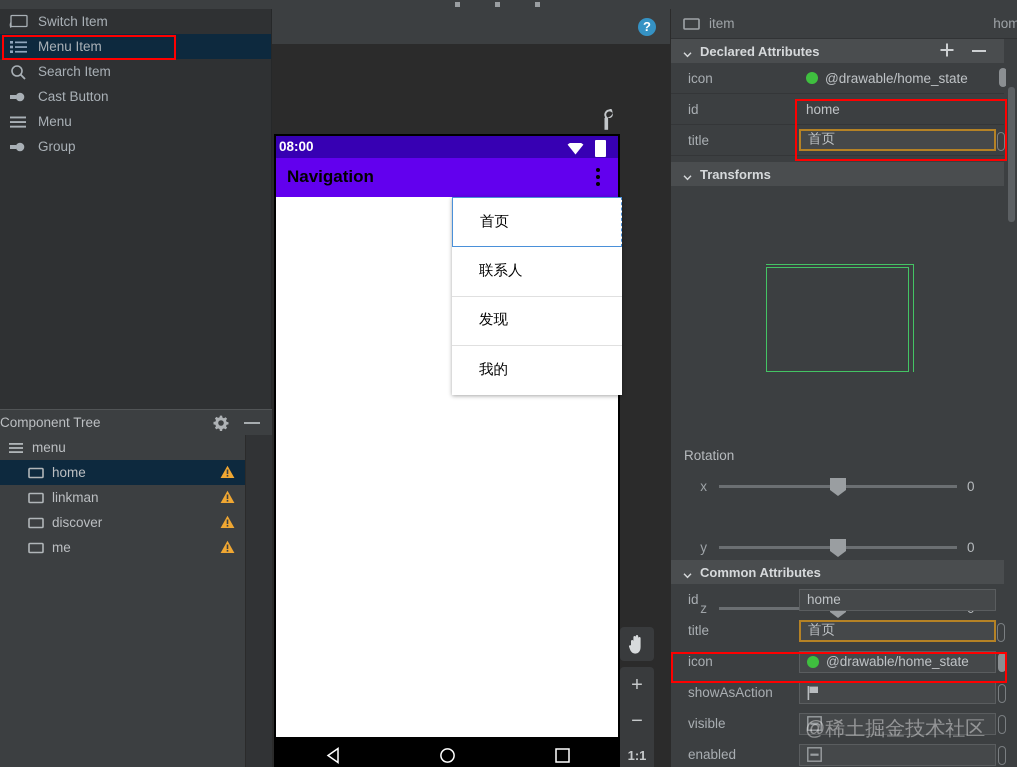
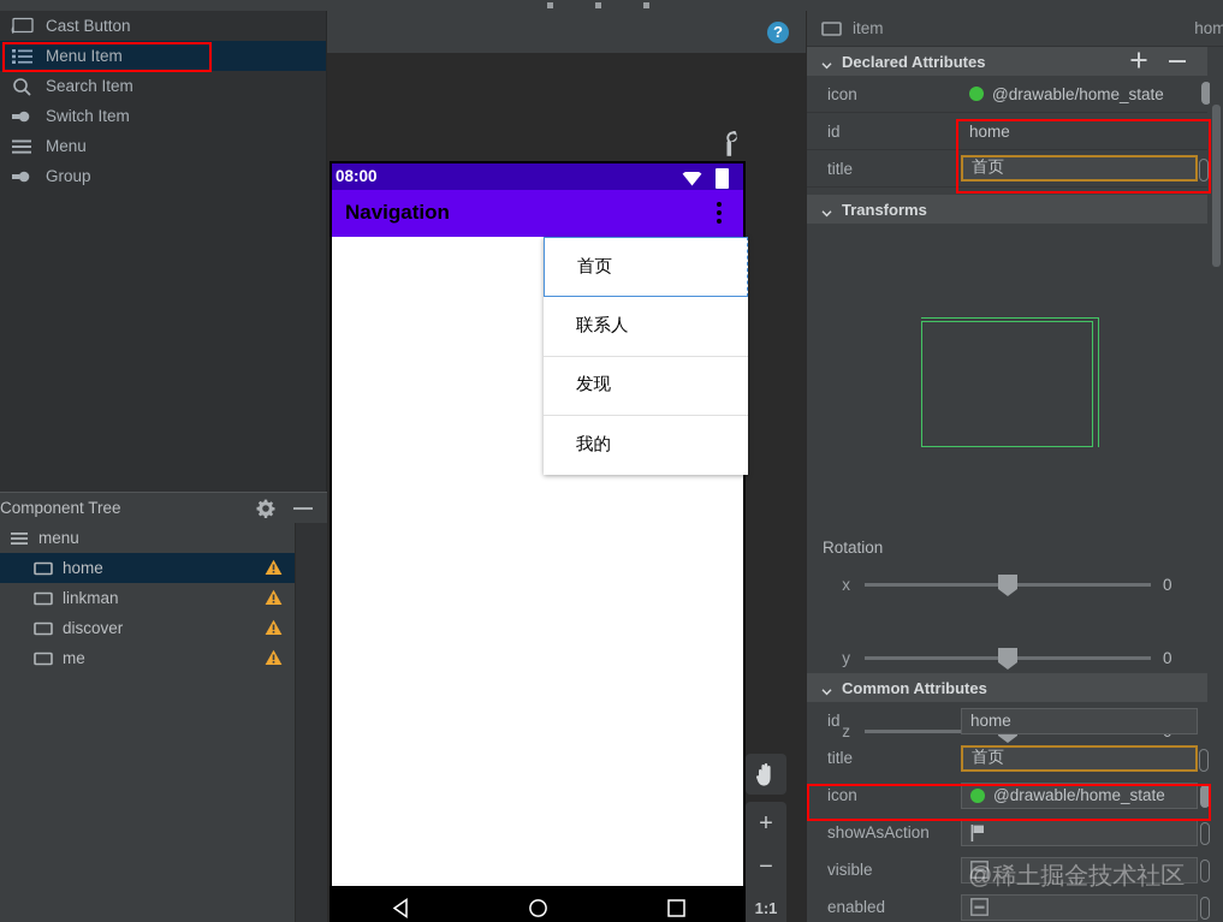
- Switch Item
+ Cast Button
  Menu Item
  Search Item
- Cast Button
+ Switch Item
  Menu
  Group
  Component Tree
  menu
  home
  linkman
  discover
  me
  ?
  08:00
  Navigation
  首页
  联系人
  发现
  我的
  +
  −
  1:1
  item
  hom
  Declared Attributes
  icon
  @drawable/home_state
  id
  home
  title
  首页
  Transforms
  Rotation
  x
  0
  y
  0
  z
  Common Attributes
  id
  home
  title
  首页
  icon
  @drawable/home_state
  showAsAction
  visible
  enabled
  @稀土掘金技术社区
